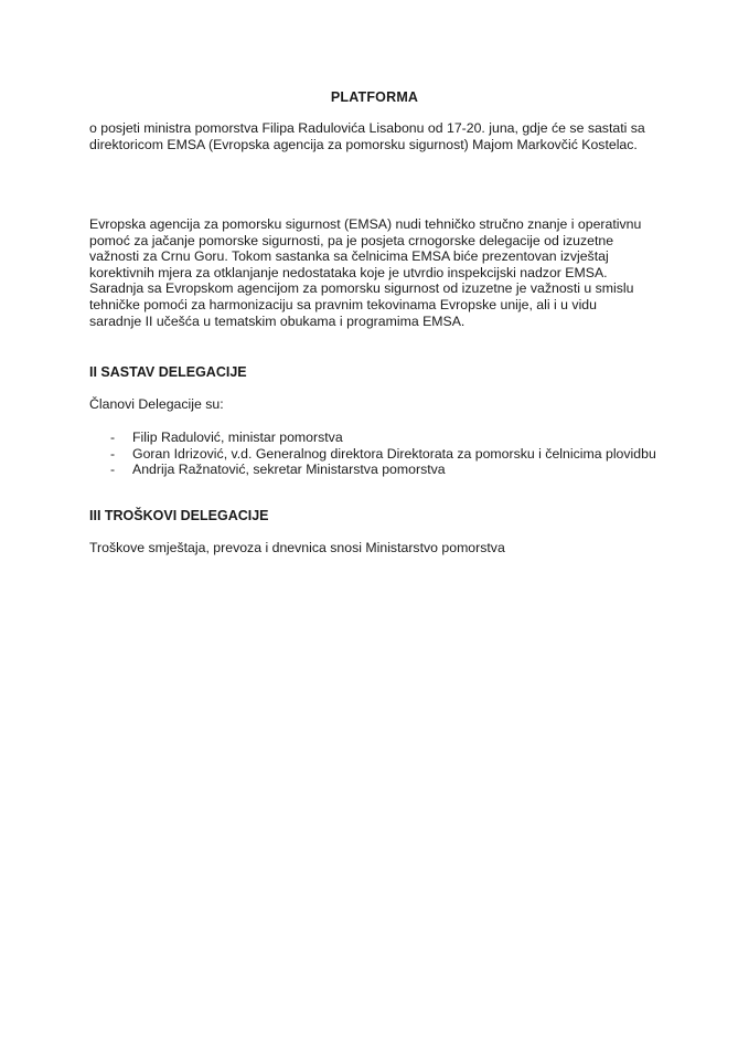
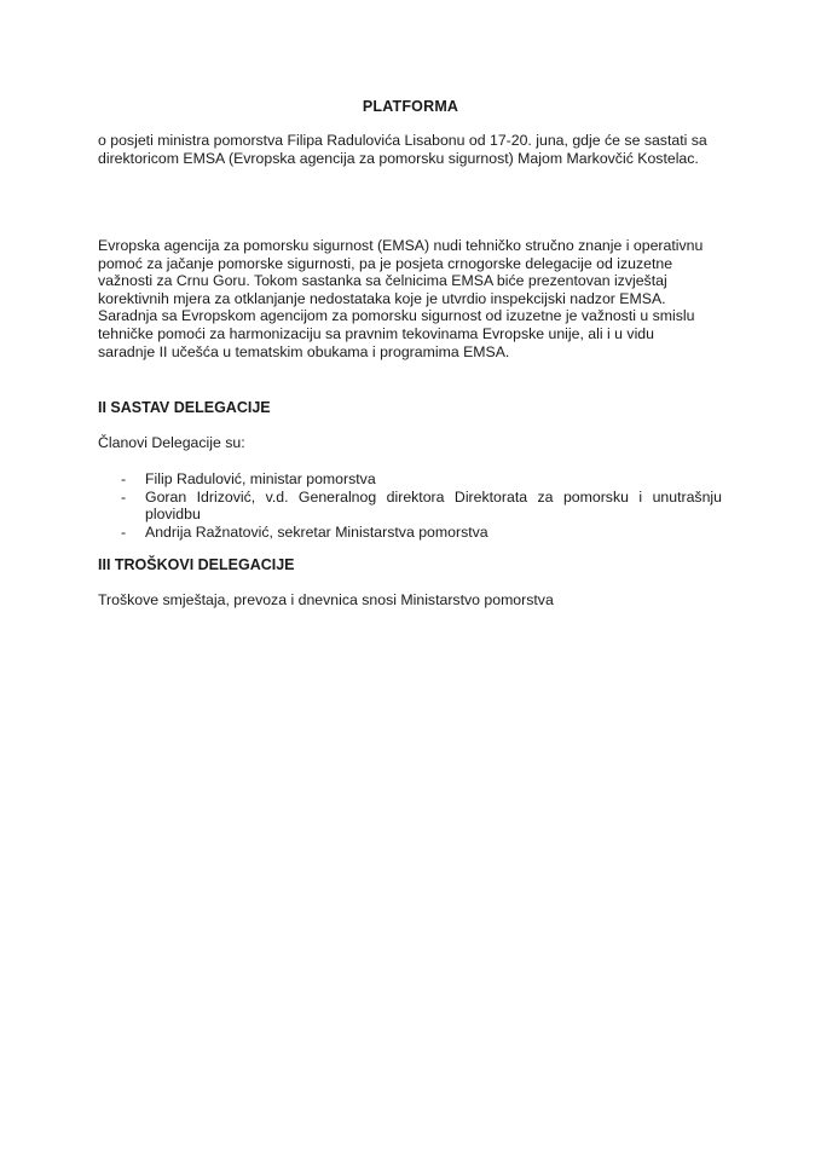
  PLATFORMA
  o posjeti ministra pomorstva Filipa Radulovića Lisabonu od 17-20. juna, gdje će se sastati sa
  direktoricom EMSA (Evropska agencija za pomorsku sigurnost) Majom Markovčić Kostelac.
  Evropska agencija za pomorsku sigurnost (EMSA) nudi tehničko stručno znanje i operativnu
  pomoć za jačanje pomorske sigurnosti, pa je posjeta crnogorske delegacije od izuzetne
  važnosti za Crnu Goru. Tokom sastanka sa čelnicima EMSA biće prezentovan izvještaj
  korektivnih mjera za otklanjanje nedostataka koje je utvrdio inspekcijski nadzor EMSA.
  Saradnja sa Evropskom agencijom za pomorsku sigurnost od izuzetne je važnosti u smislu
  tehničke pomoći za harmonizaciju sa pravnim tekovinama Evropske unije, ali i u vidu
  saradnje II učešća u tematskim obukama i programima EMSA.
  II SASTAV DELEGACIJE
  Članovi Delegacije su:
  -
  Filip Radulović, ministar pomorstva
  -
- Goran Idrizović, v.d. Generalnog direktora Direktorata za pomorsku i čelnicima plovidbu
+ Goran Idrizović, v.d. Generalnog direktora Direktorata za pomorsku i unutrašnju plovidbu
  -
  Andrija Ražnatović, sekretar Ministarstva pomorstva
  III TROŠKOVI DELEGACIJE
  Troškove smještaja, prevoza i dnevnica snosi Ministarstvo pomorstva
